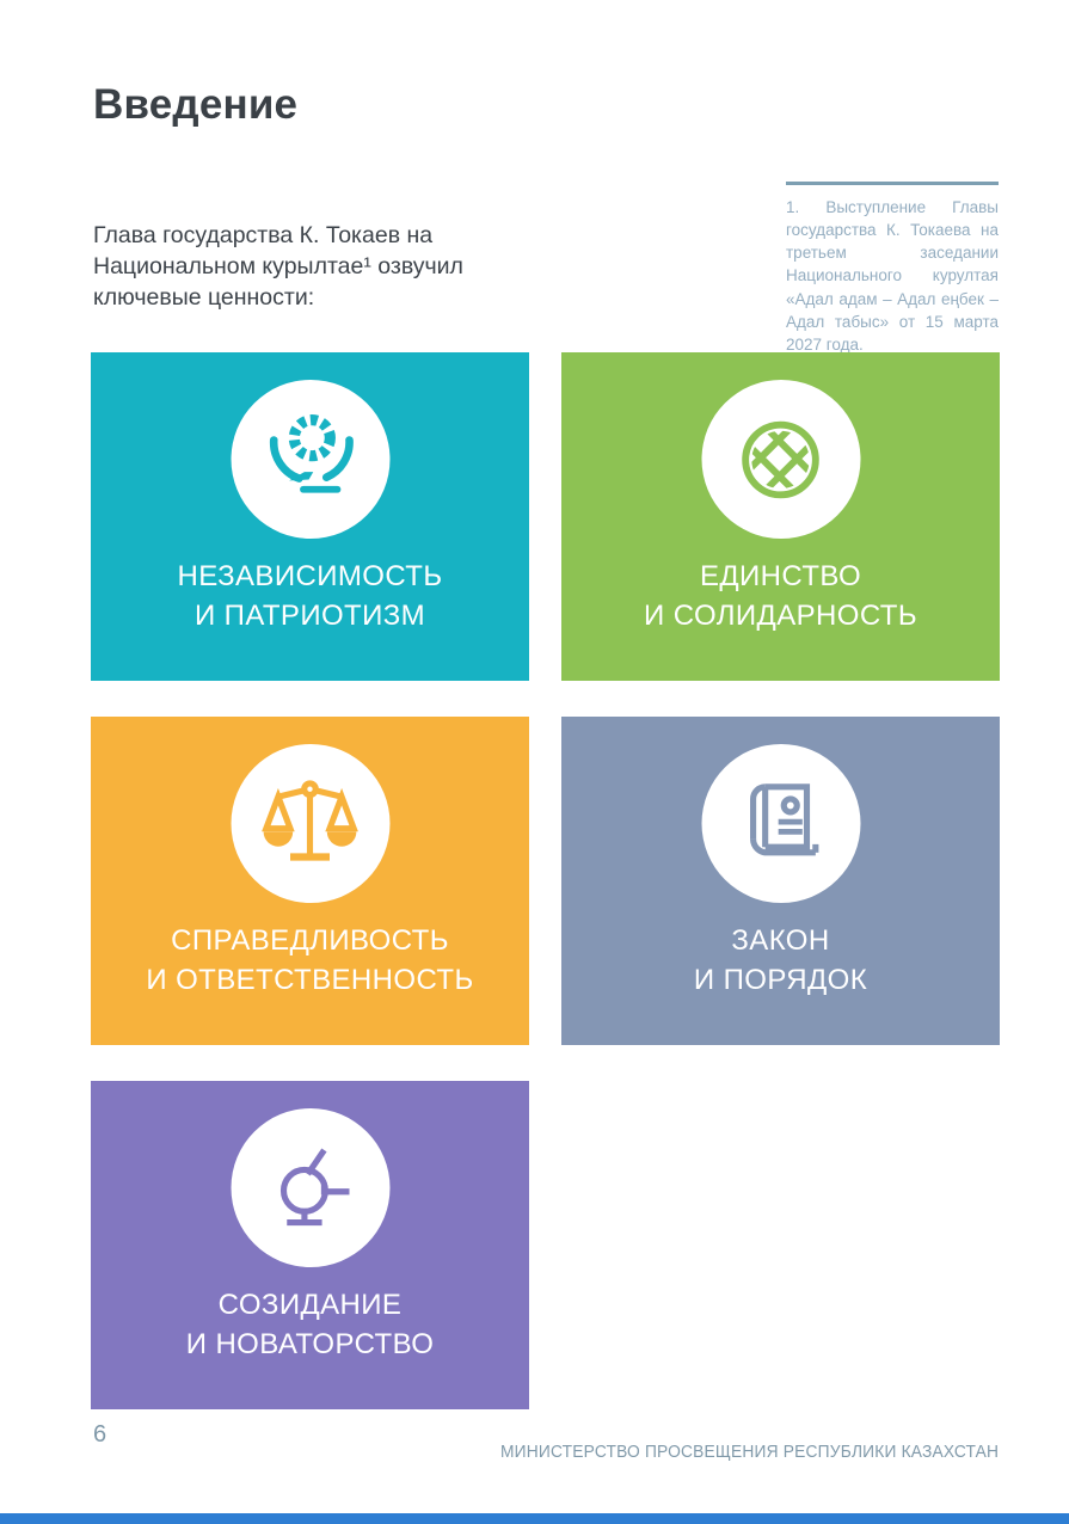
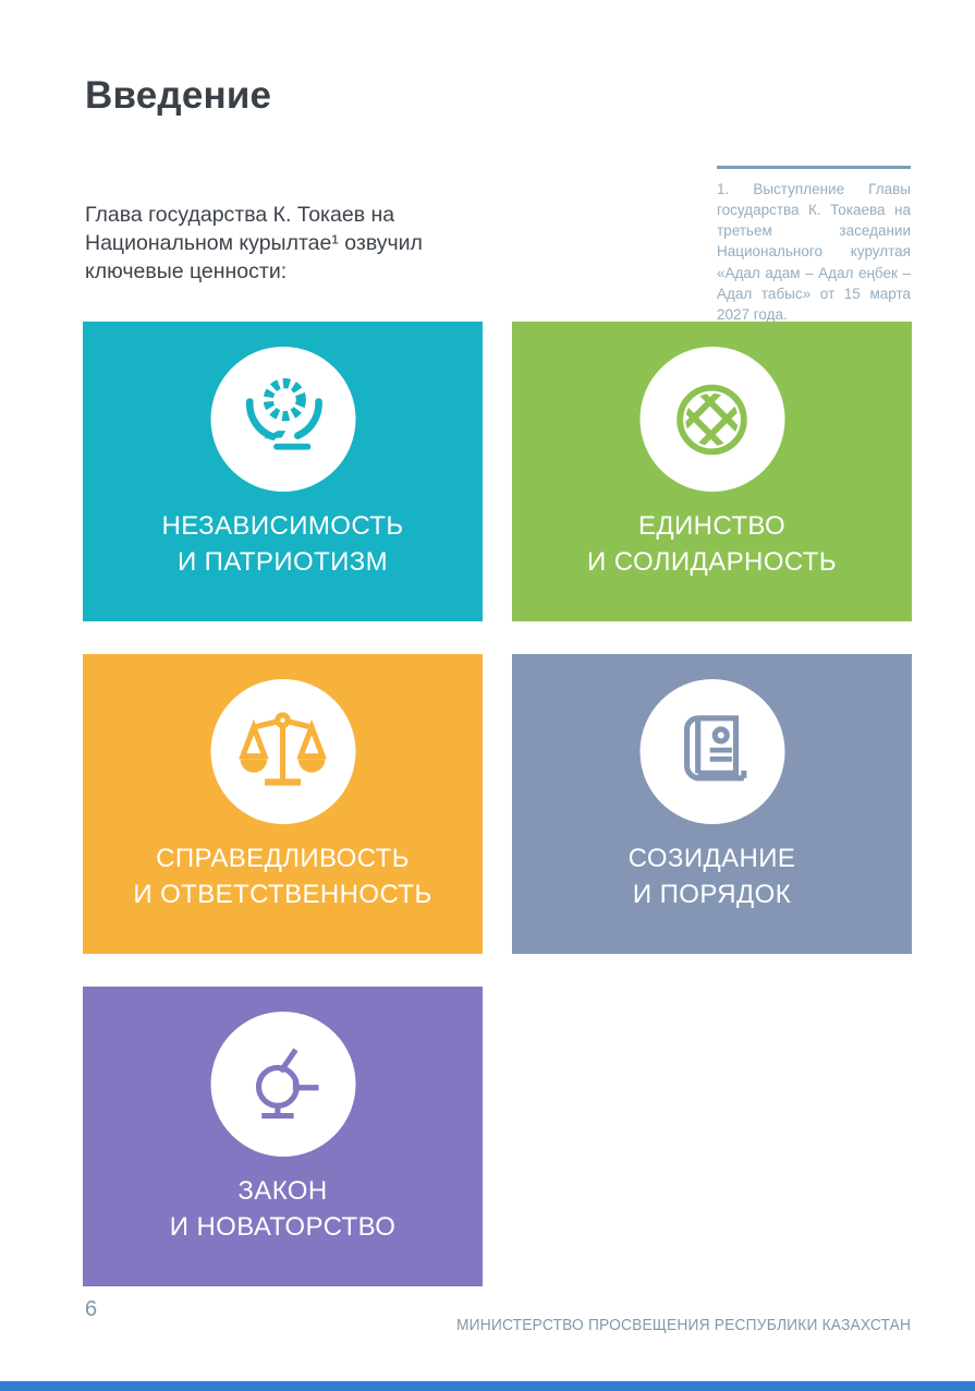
  Введение
  Глава государства К. Токаев на
  Национальном курылтае¹ озвучил
  ключевые ценности:
  1. Выступление Главы государства К. Токаева на третьем заседании Национального курул­тая «Адал адам – Адал еңбек – Адал табыс» от 15 марта 2027 года.
  НЕЗАВИСИМОСТЬ
  И ПАТРИОТИЗМ
  ЕДИНСТВО
  И СОЛИДАРНОСТЬ
  СПРАВЕДЛИВОСТЬ
  И ОТВЕТСТВЕННОСТЬ
- ЗАКОН
+ СОЗИДАНИЕ
  И ПОРЯДОК
- СОЗИДАНИЕ
+ ЗАКОН
  И НОВАТОРСТВО
  6
  МИНИСТЕРСТВО ПРОСВЕЩЕНИЯ РЕСПУБЛИКИ КАЗАХСТАН
